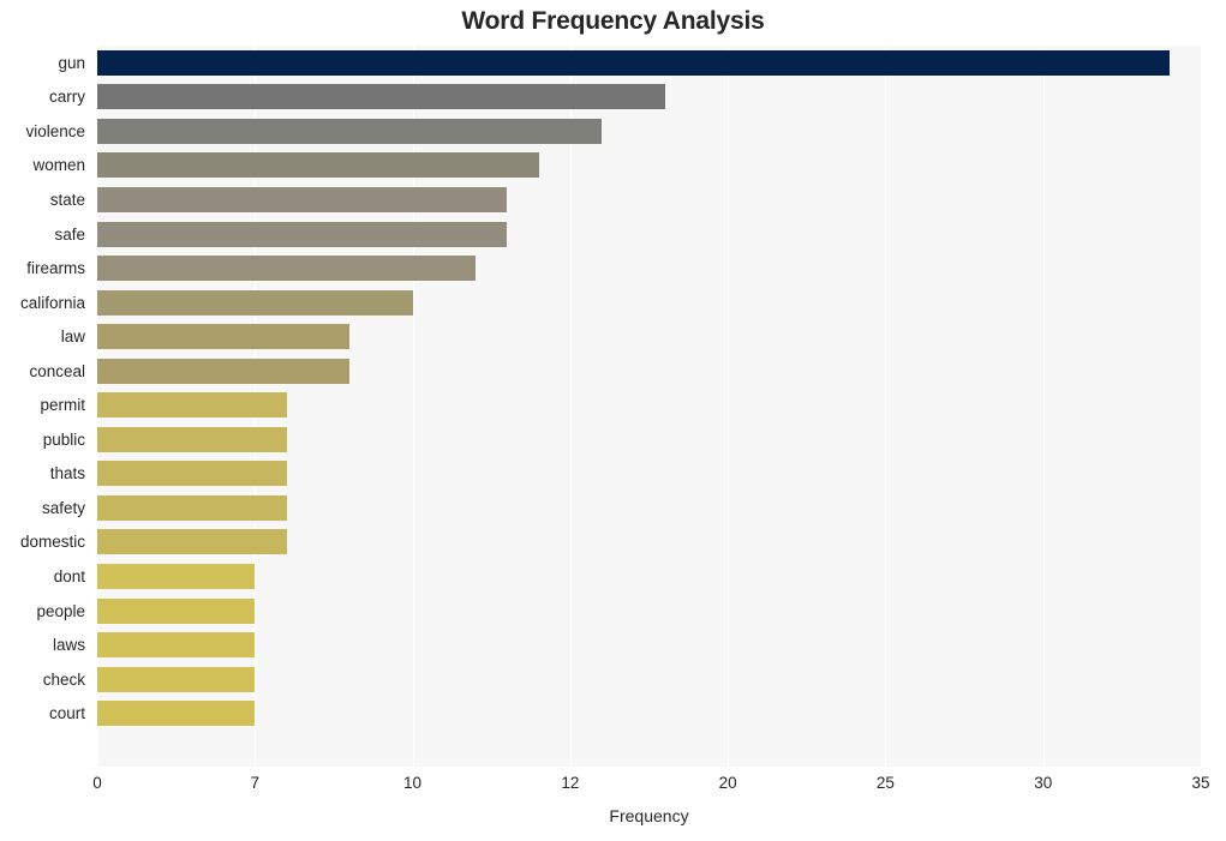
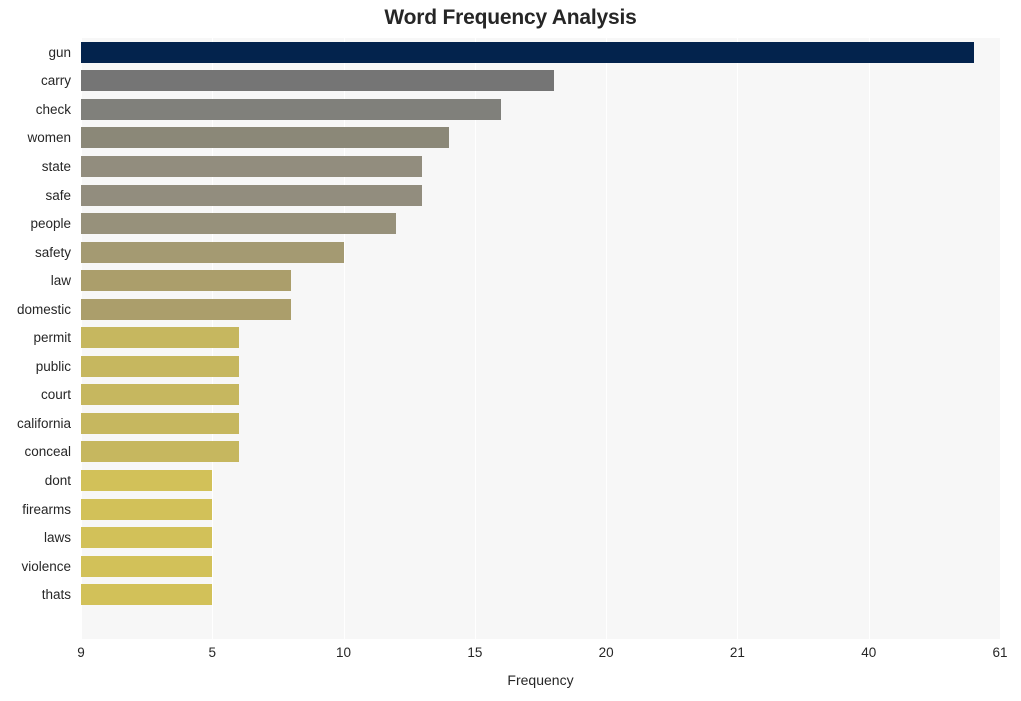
  Word Frequency Analysis
  gun
  carry
- violence
+ check
  women
  state
  safe
- firearms
+ people
- california
+ safety
  law
- conceal
+ domestic
  permit
  public
- thats
+ court
- safety
+ california
- domestic
+ conceal
  dont
- people
+ firearms
  laws
- check
+ violence
- court
+ thats
- 0
+ 9
- 7
+ 5
  10
- 12
+ 15
  20
- 25
+ 21
- 30
+ 40
- 35
+ 61
  Frequency
